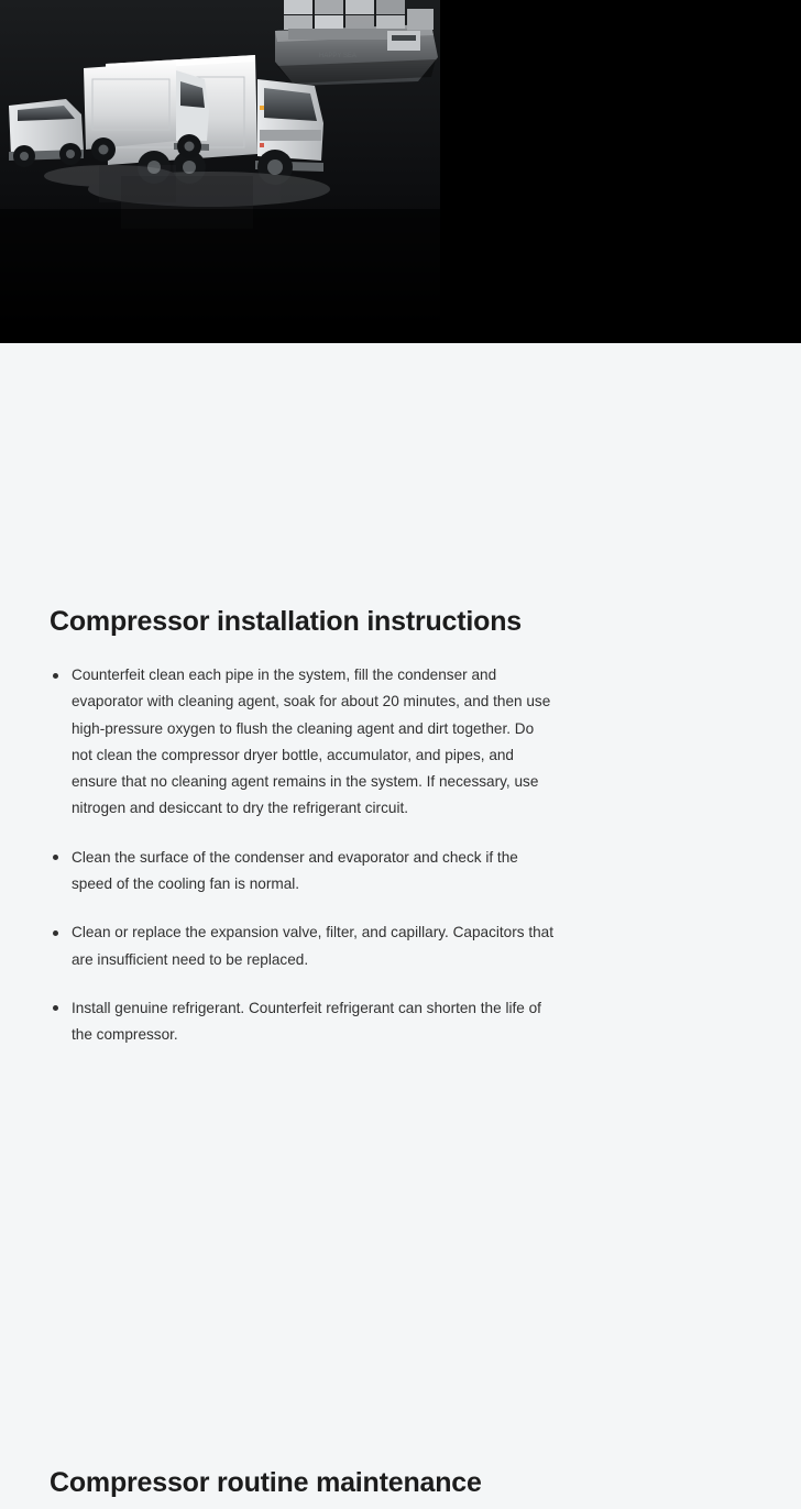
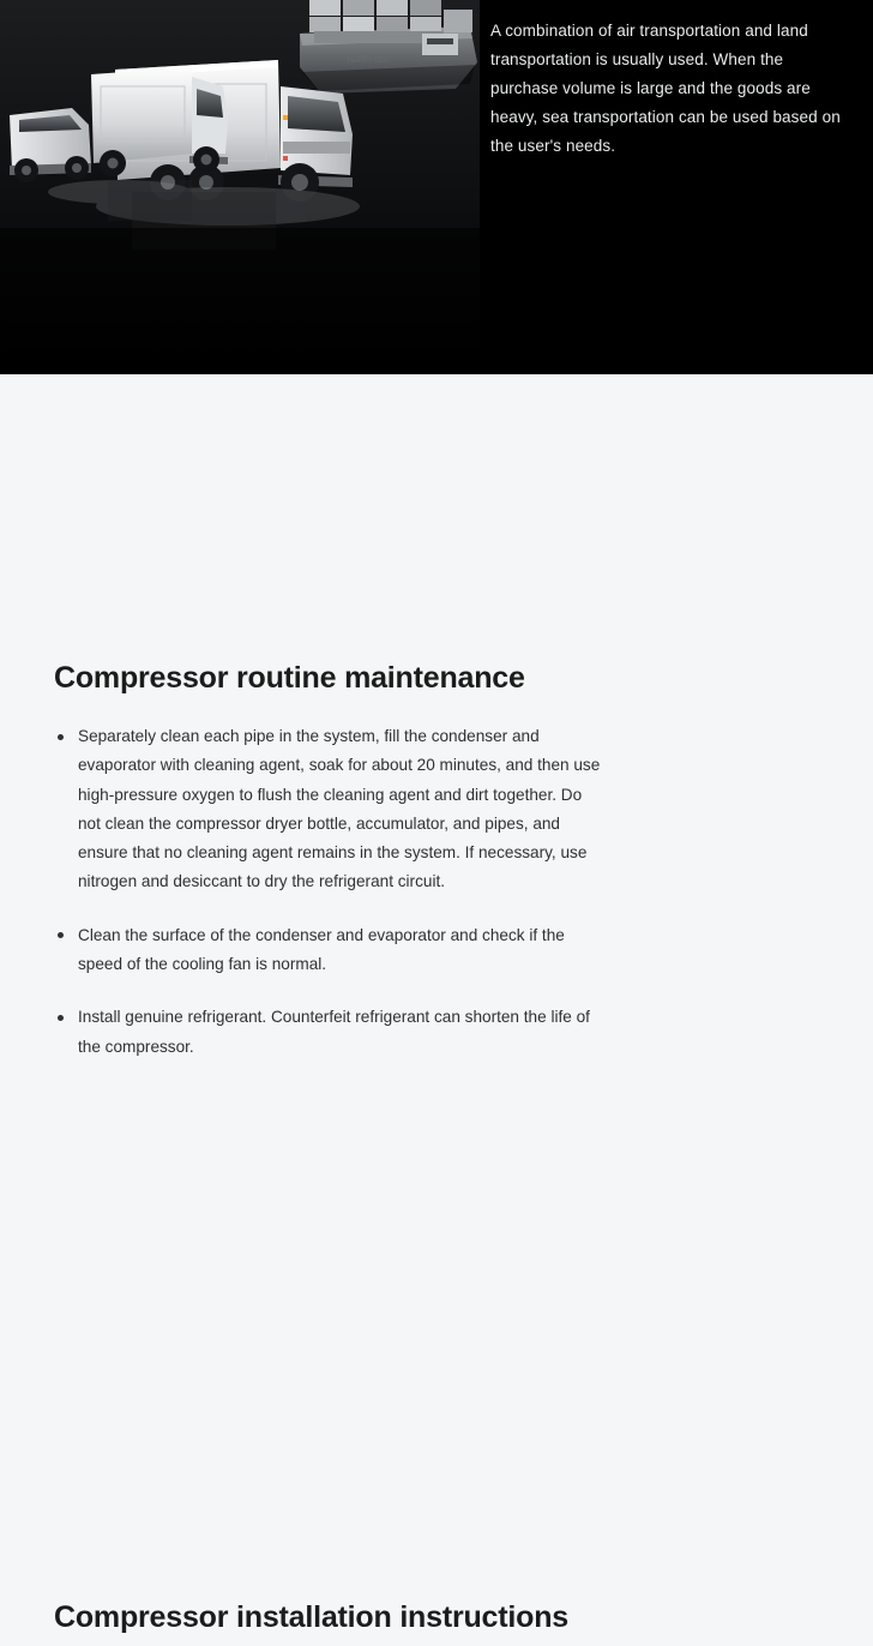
+ A combination of air transportation and land transportation is usually used. When the purchase volume is large and the goods are heavy, sea transportation can be used based on the user's needs.
- Compressor installation instructions
+ Compressor routine maintenance
- Counterfeit clean each pipe in the system, fill the condenser and evaporator with cleaning agent, soak for about 20 minutes, and then use high-pressure oxygen to flush the cleaning agent and dirt together. Do not clean the compressor dryer bottle, accumulator, and pipes, and ensure that no cleaning agent remains in the system. If necessary, use nitrogen and desiccant to dry the refrigerant circuit.
+ Separately clean each pipe in the system, fill the condenser and evaporator with cleaning agent, soak for about 20 minutes, and then use high-pressure oxygen to flush the cleaning agent and dirt together. Do not clean the compressor dryer bottle, accumulator, and pipes, and ensure that no cleaning agent remains in the system. If necessary, use nitrogen and desiccant to dry the refrigerant circuit.
  Clean the surface of the condenser and evaporator and check if the speed of the cooling fan is normal.
- Clean or replace the expansion valve, filter, and capillary. Capacitors that are insufficient need to be replaced.
  Install genuine refrigerant. Counterfeit refrigerant can shorten the life of the compressor.
- Compressor routine maintenance
+ Compressor installation instructions
